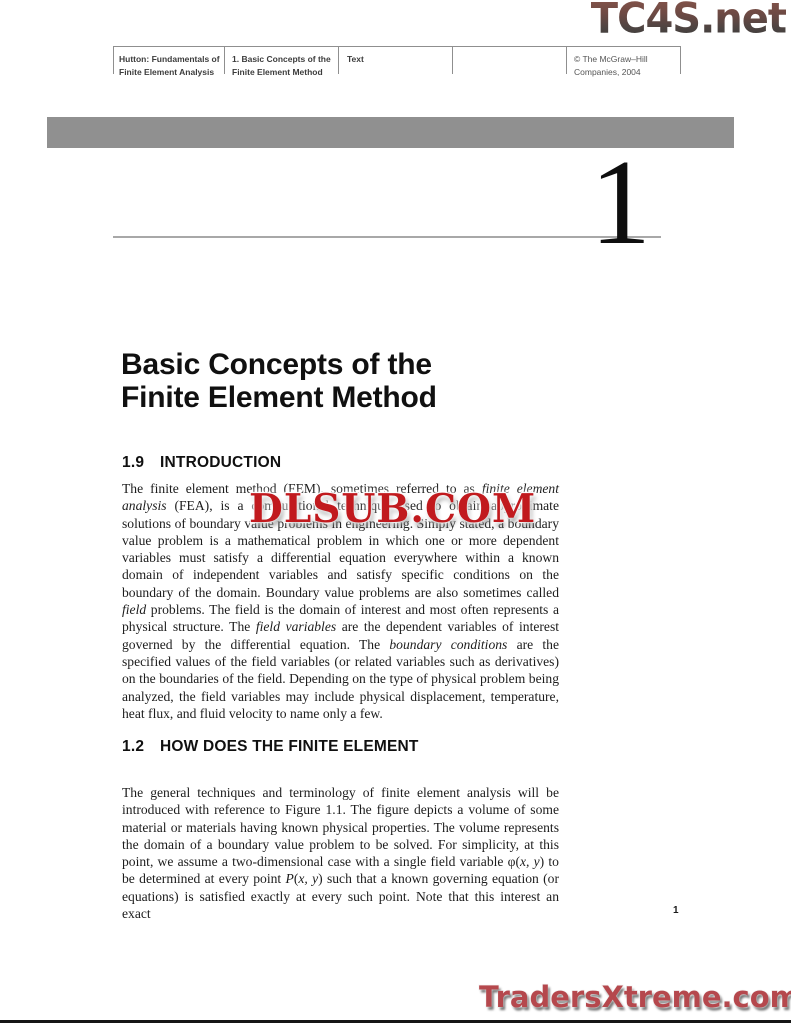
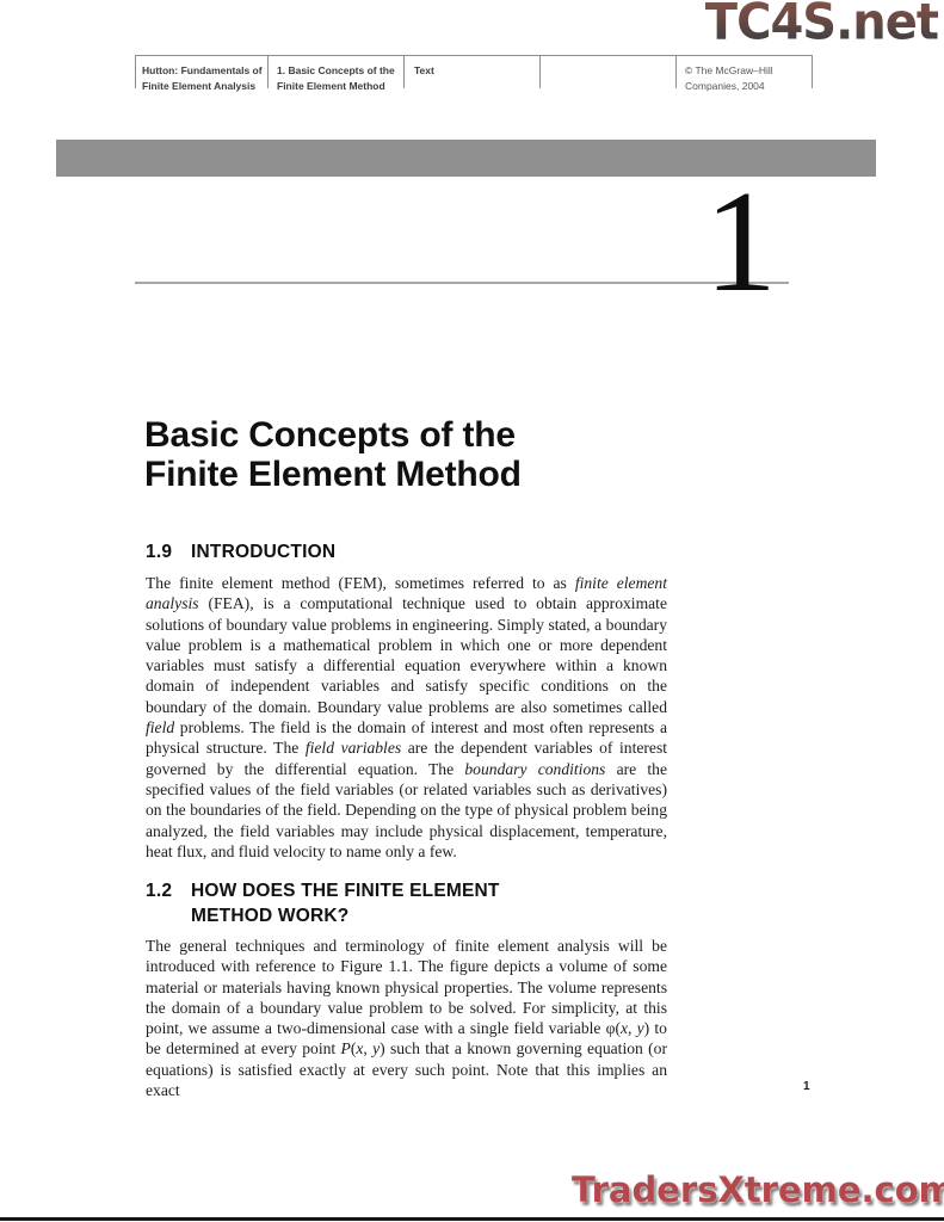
  TC4S.net
  Hutton: Fundamentals of
  Finite Element Analysis
  1. Basic Concepts of the
  Finite Element Method
  Text
  © The McGraw–Hill
  Companies, 2004
  1
  Basic Concepts of the
  Finite Element Method
  1.9
  INTRODUCTION
  The finite element method (FEM), sometimes referred to as finite element analysis (FEA), is a computational technique used to obtain approximate solutions of boundary value problems in engineering. Simply stated, a boundary value problem is a mathematical problem in which one or more dependent variables must satisfy a differential equation everywhere within a known domain of independent variables and satisfy specific conditions on the boundary of the domain. Boundary value problems are also sometimes called field problems. The field is the domain of interest and most often represents a physical structure. The field variables are the dependent variables of interest governed by the differential equation. The boundary conditions are the specified values of the field variables (or related variables such as derivatives) on the boundaries of the field. Depending on the type of physical problem being analyzed, the field variables may include physical displacement, temperature, heat flux, and fluid velocity to name only a few.
- DLSUB.COM
  1.2
  HOW DOES THE FINITE ELEMENT
+ METHOD WORK?
- The general techniques and terminology of finite element analysis will be introduced with reference to Figure 1.1. The figure depicts a volume of some material or materials having known physical properties. The volume represents the domain of a boundary value problem to be solved. For simplicity, at this point, we assume a two-dimensional case with a single field variable φ(x, y) to be determined at every point P(x, y) such that a known governing equation (or equations) is satisfied exactly at every such point. Note that this interest an exact
+ The general techniques and terminology of finite element analysis will be introduced with reference to Figure 1.1. The figure depicts a volume of some material or materials having known physical properties. The volume represents the domain of a boundary value problem to be solved. For simplicity, at this point, we assume a two-dimensional case with a single field variable φ(x, y) to be determined at every point P(x, y) such that a known governing equation (or equations) is satisfied exactly at every such point. Note that this implies an exact
  1
  TradersXtreme.com
